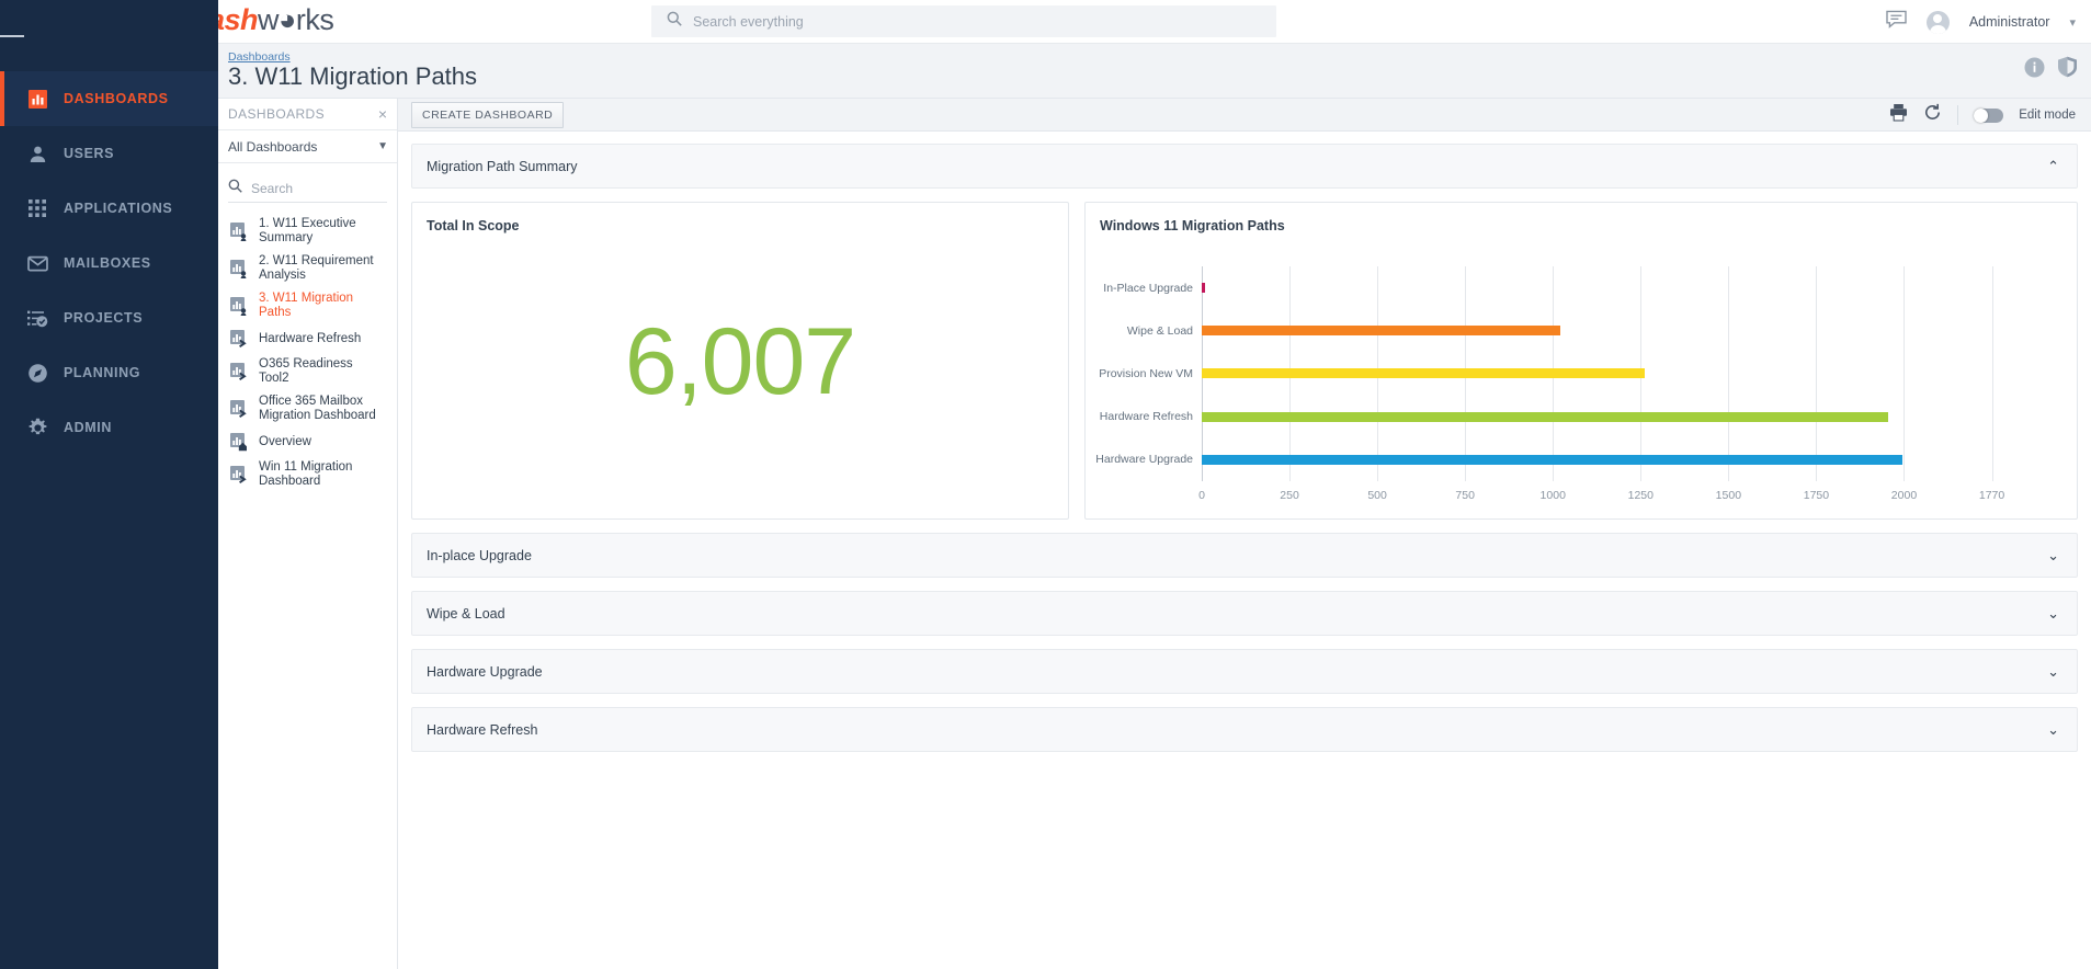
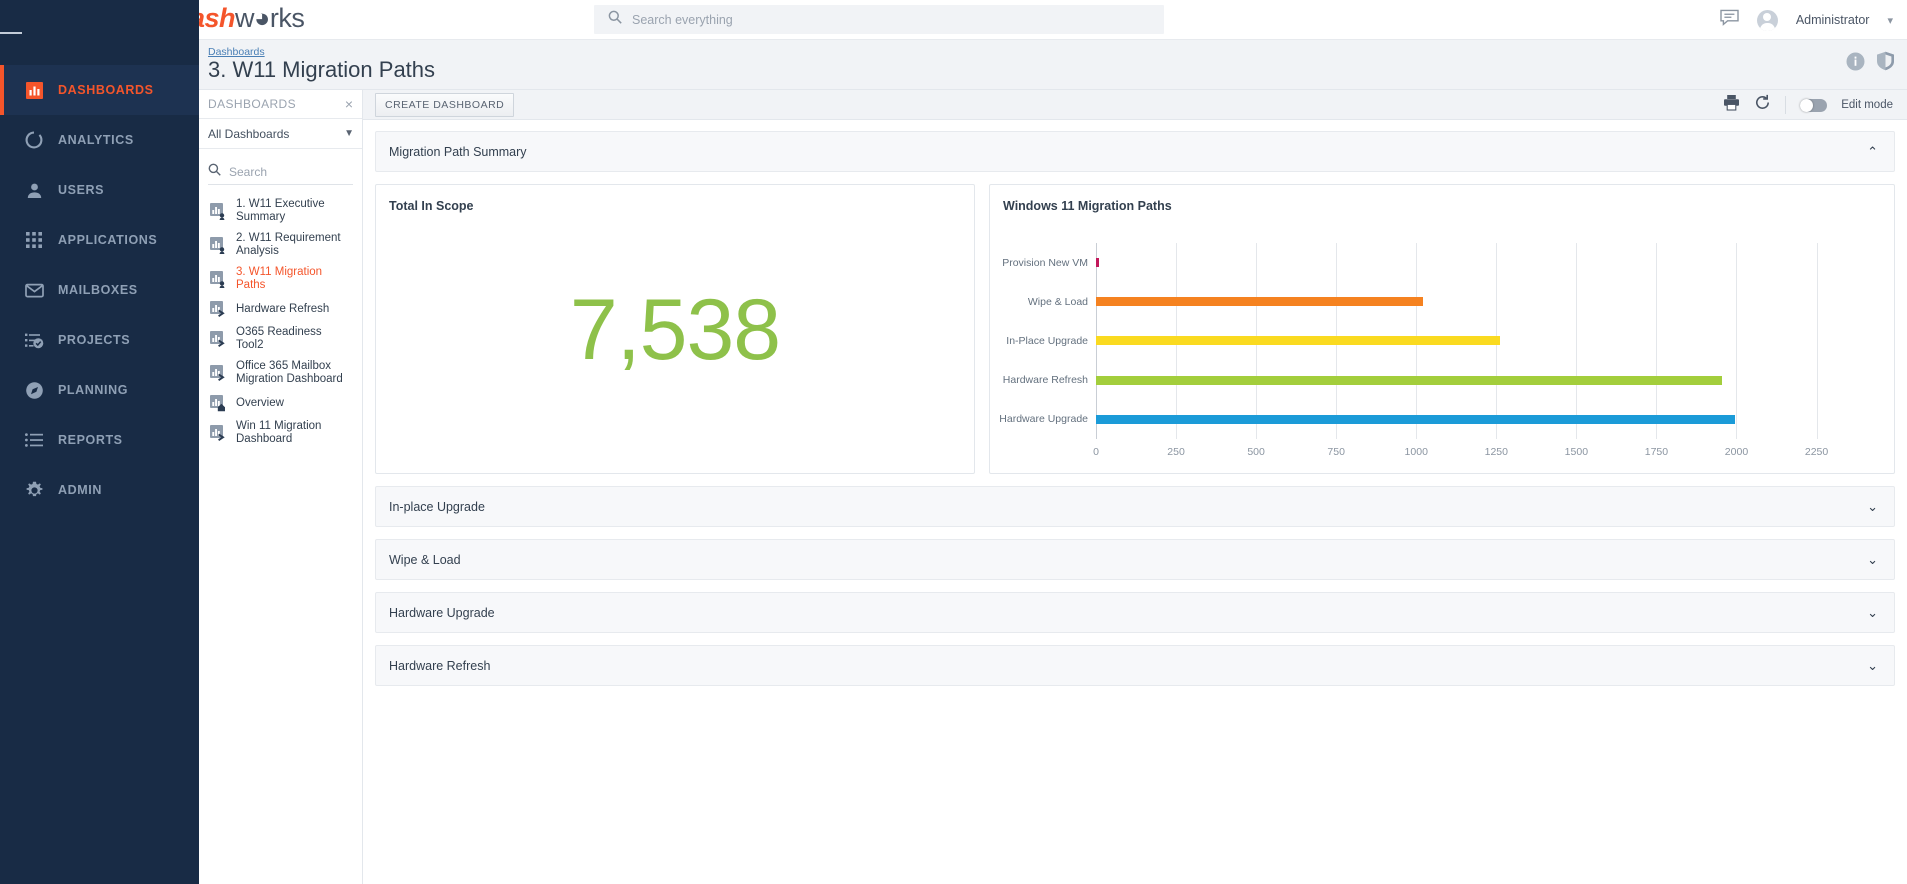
  DASHBOARDS
+ ANALYTICS
  USERS
  APPLICATIONS
  MAILBOXES
  PROJECTS
  PLANNING
+ REPORTS
  ADMIN
  shw◕rks
  Search everything
  Administrator
  ▾
  Dashboards
  3. W11 Migration Paths
  DASHBOARDS
  ×
  All Dashboards
  ▼
  Search
  1. W11 Executive Summary
  2. W11 Requirement Analysis
  3. W11 Migration Paths
  Hardware Refresh
  O365 Readiness Tool2
  Office 365 Mailbox Migration Dashboard
  Overview
  Win 11 Migration Dashboard
  CREATE DASHBOARD
  Edit mode
  Migration Path Summary
  ⌃
  Total In Scope
- 6,007
+ 7,538
  Windows 11 Migration Paths
  0
  250
  500
  750
  1000
  1250
  1500
  1750
  2000
- 1770
+ 2250
- In-Place Upgrade
+ Provision New VM
  Wipe & Load
- Provision New VM
+ In-Place Upgrade
  Hardware Refresh
  Hardware Upgrade
  In-place Upgrade
  ⌄
  Wipe & Load
  ⌄
  Hardware Upgrade
  ⌄
  Hardware Refresh
  ⌄
